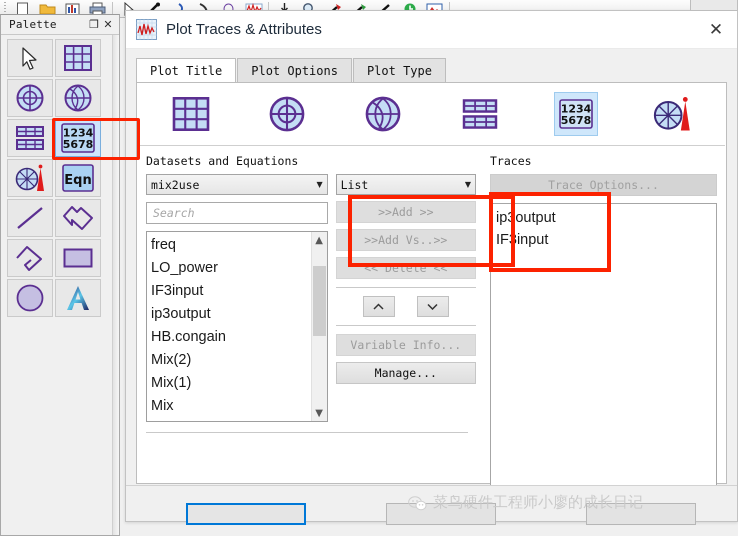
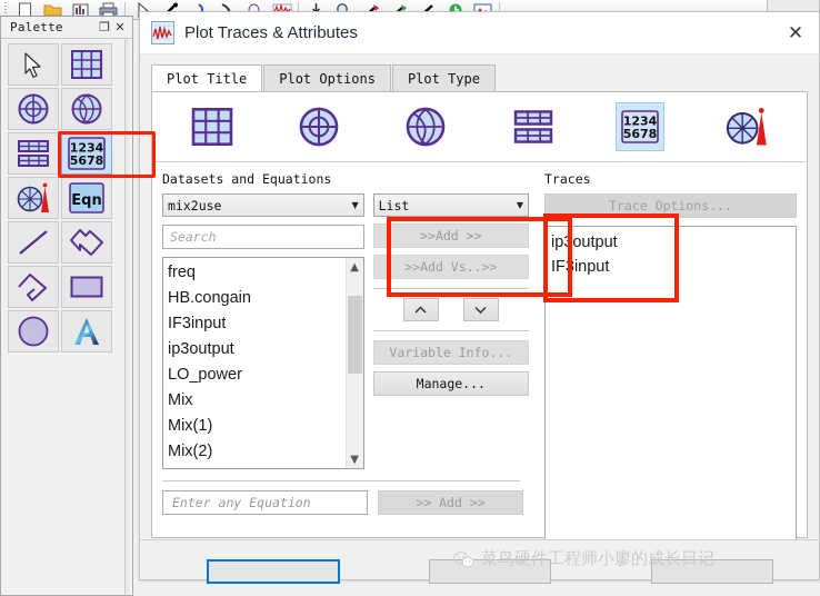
  Palette
  ❐
  ✕
  1234
  5678
  Eqn
  Plot Traces & Attributes
  ✕
  Plot Title
  Plot Options
  Plot Type
  1234
  5678
  Datasets and Equations
  mix2use
  ▼
  Search
  freq
- LO_power
+ HB.congain
  IF3input
  ip3output
- HB.congain
+ LO_power
- Mix(2)
+ Mix
  Mix(1)
- Mix
+ Mix(2)
  ▲
  ▼
  List
  ▼
  >>Add >>
  >>Add Vs..>>
- << Delete <<
  Variable Info...
  Manage...
+ Enter any Equation
+ >> Add >>
  Traces
  Trace Options...
  ip3output
  IF3input
  菜鸟硬件工程师小廖的成长日记
